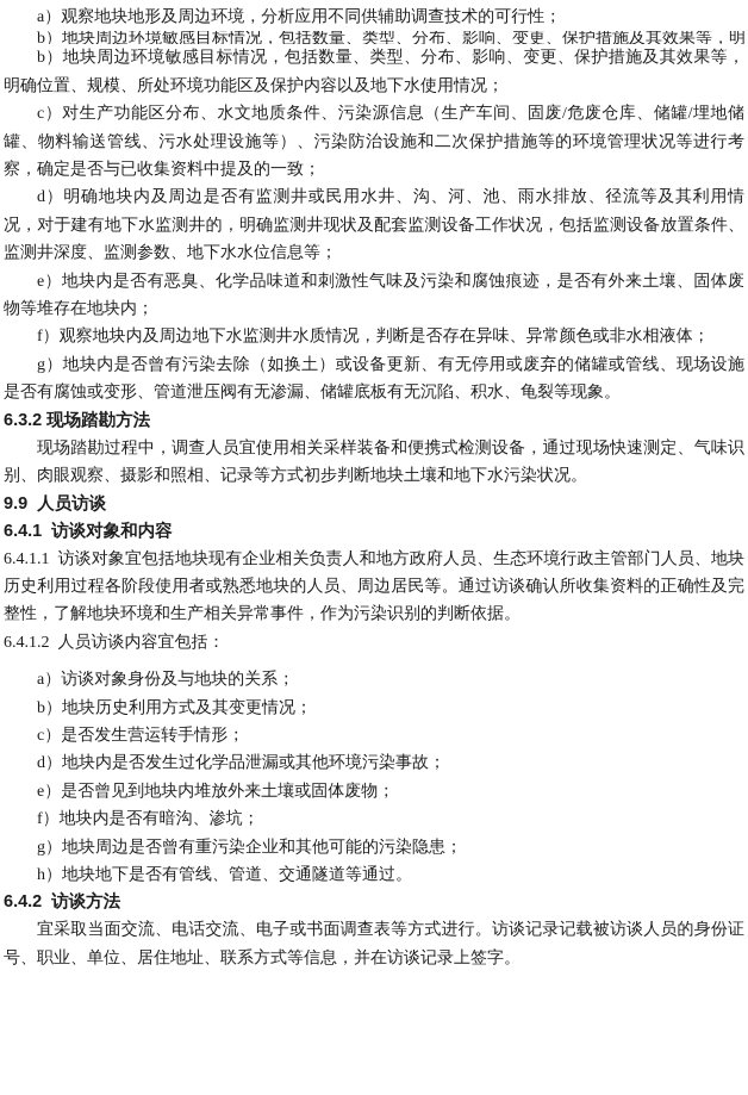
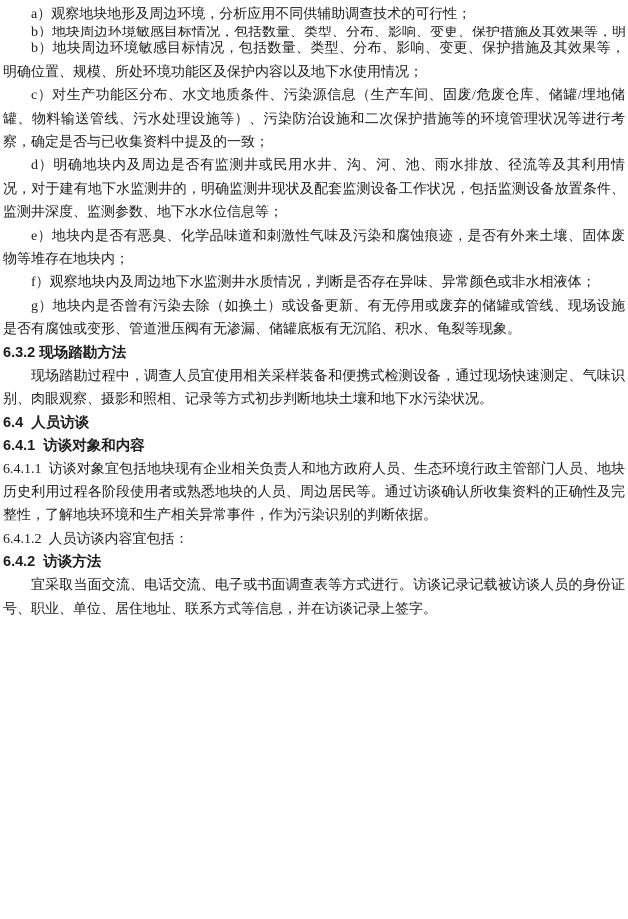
  a）观察地块地形及周边环境，分析应用不同供辅助调查技术的可行性；
  b）地块周边环境敏感目标情况，包括数量、类型、分布、影响、变更、保护措施及其效果等，明
  b）地块周边环境敏感目标情况，包括数量、类型、分布、影响、变更、保护措施及其效果等，明确位置、规模、所处环境功能区及保护内容以及地下水使用情况；
  c）对生产功能区分布、水文地质条件、污染源信息（生产车间、固废/危废仓库、储罐/埋地储罐、物料输送管线、污水处理设施等）、污染防治设施和二次保护措施等的环境管理状况等进行考察，确定是否与已收集资料中提及的一致；
  d）明确地块内及周边是否有监测井或民用水井、沟、河、池、雨水排放、径流等及其利用情况，对于建有地下水监测井的，明确监测井现状及配套监测设备工作状况，包括监测设备放置条件、监测井深度、监测参数、地下水水位信息等；
  e）地块内是否有恶臭、化学品味道和刺激性气味及污染和腐蚀痕迹，是否有外来土壤、固体废物等堆存在地块内；
  f）观察地块内及周边地下水监测井水质情况，判断是否存在异味、异常颜色或非水相液体；
  g）地块内是否曾有污染去除（如换土）或设备更新、有无停用或废弃的储罐或管线、现场设施是否有腐蚀或变形、管道泄压阀有无渗漏、储罐底板有无沉陷、积水、龟裂等现象。
  6.3.2 现场踏勘方法
  现场踏勘过程中，调查人员宜使用相关采样装备和便携式检测设备，通过现场快速测定、气味识别、肉眼观察、摄影和照相、记录等方式初步判断地块土壤和地下水污染状况。
- 9.9 人员访谈
+ 6.4 人员访谈
  6.4.1 访谈对象和内容
  6.4.1.1 访谈对象宜包括地块现有企业相关负责人和地方政府人员、生态环境行政主管部门人员、地块历史利用过程各阶段使用者或熟悉地块的人员、周边居民等。通过访谈确认所收集资料的正确性及完整性，了解地块环境和生产相关异常事件，作为污染识别的判断依据。
  6.4.1.2 人员访谈内容宜包括：
- a）访谈对象身份及与地块的关系；
- b）地块历史利用方式及其变更情况；
- c）是否发生营运转手情形；
- d）地块内是否发生过化学品泄漏或其他环境污染事故；
- e）是否曾见到地块内堆放外来土壤或固体废物；
- f）地块内是否有暗沟、渗坑；
- g）地块周边是否曾有重污染企业和其他可能的污染隐患；
- h）地块地下是否有管线、管道、交通隧道等通过。
  6.4.2 访谈方法
  宜采取当面交流、电话交流、电子或书面调查表等方式进行。访谈记录记载被访谈人员的身份证号、职业、单位、居住地址、联系方式等信息，并在访谈记录上签字。
